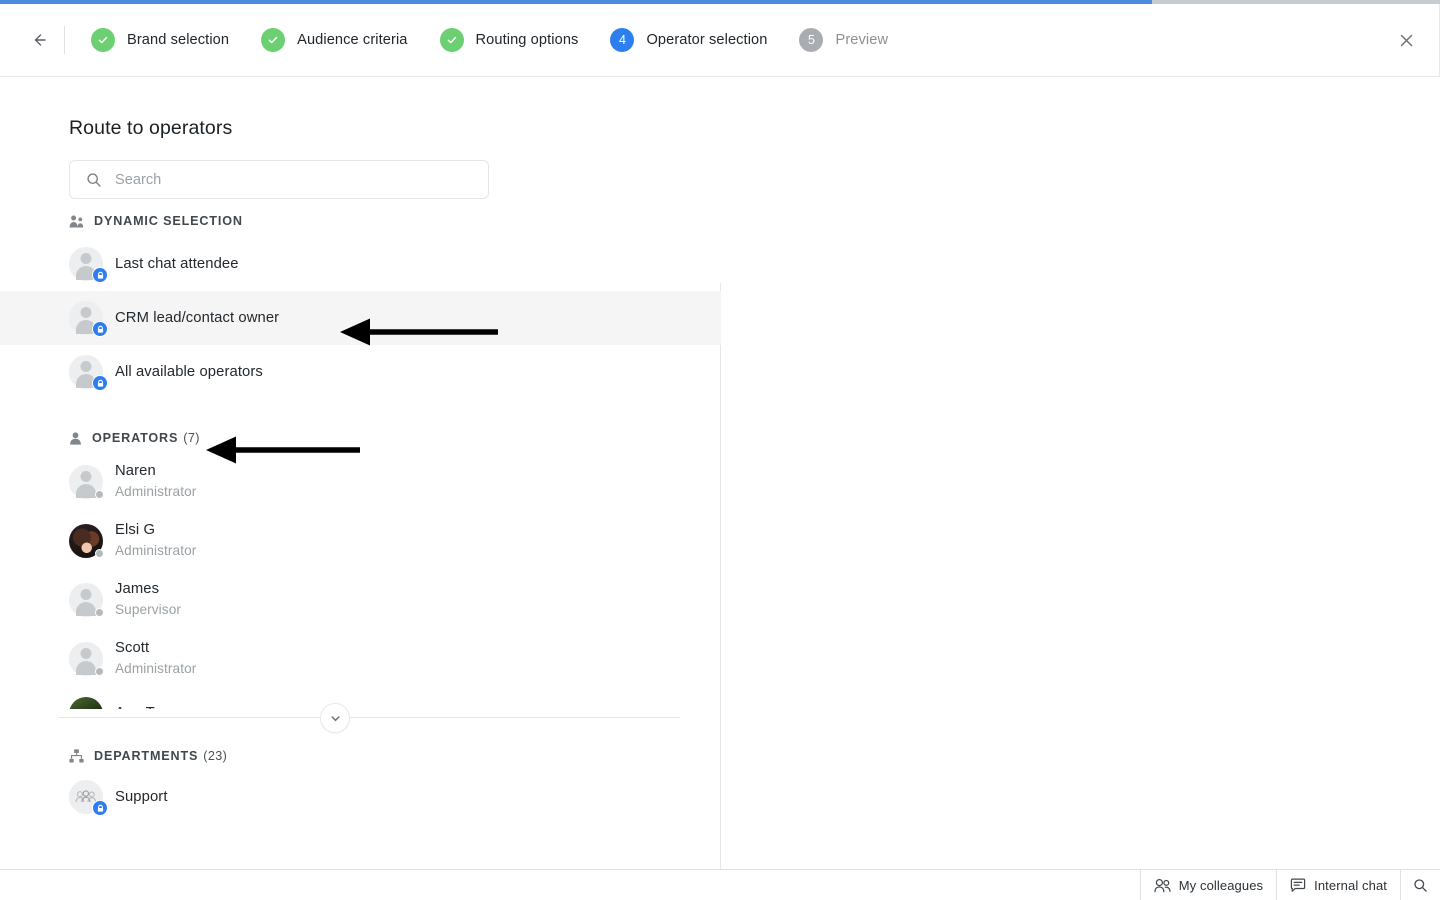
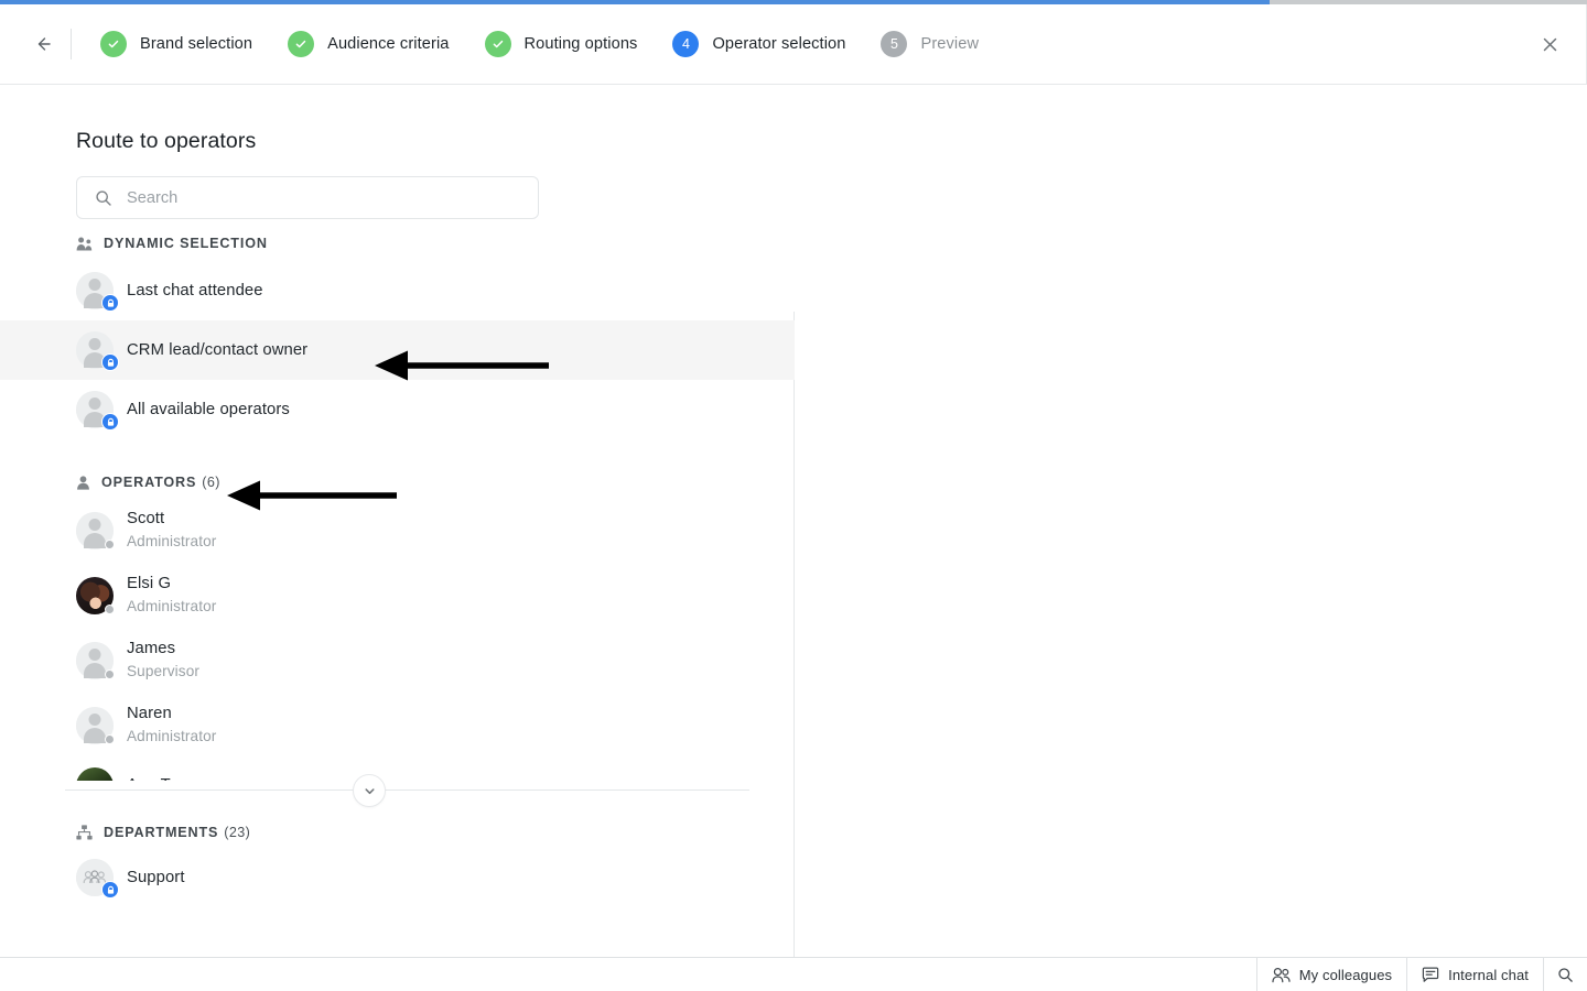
  Brand selection
  Audience criteria
  Routing options
  4
  Operator selection
  5
  Preview
  Route to operators
  Search
  DYNAMIC SELECTION
  Last chat attendee
  CRM lead/contact owner
  All available operators
  OPERATORS
- (7)
+ (6)
- Naren
+ Scott
  Administrator
  Elsi G
  Administrator
  James
  Supervisor
- Scott
+ Naren
  Administrator
  DEPARTMENTS
  (23)
  Support
  My colleagues
  Internal chat
